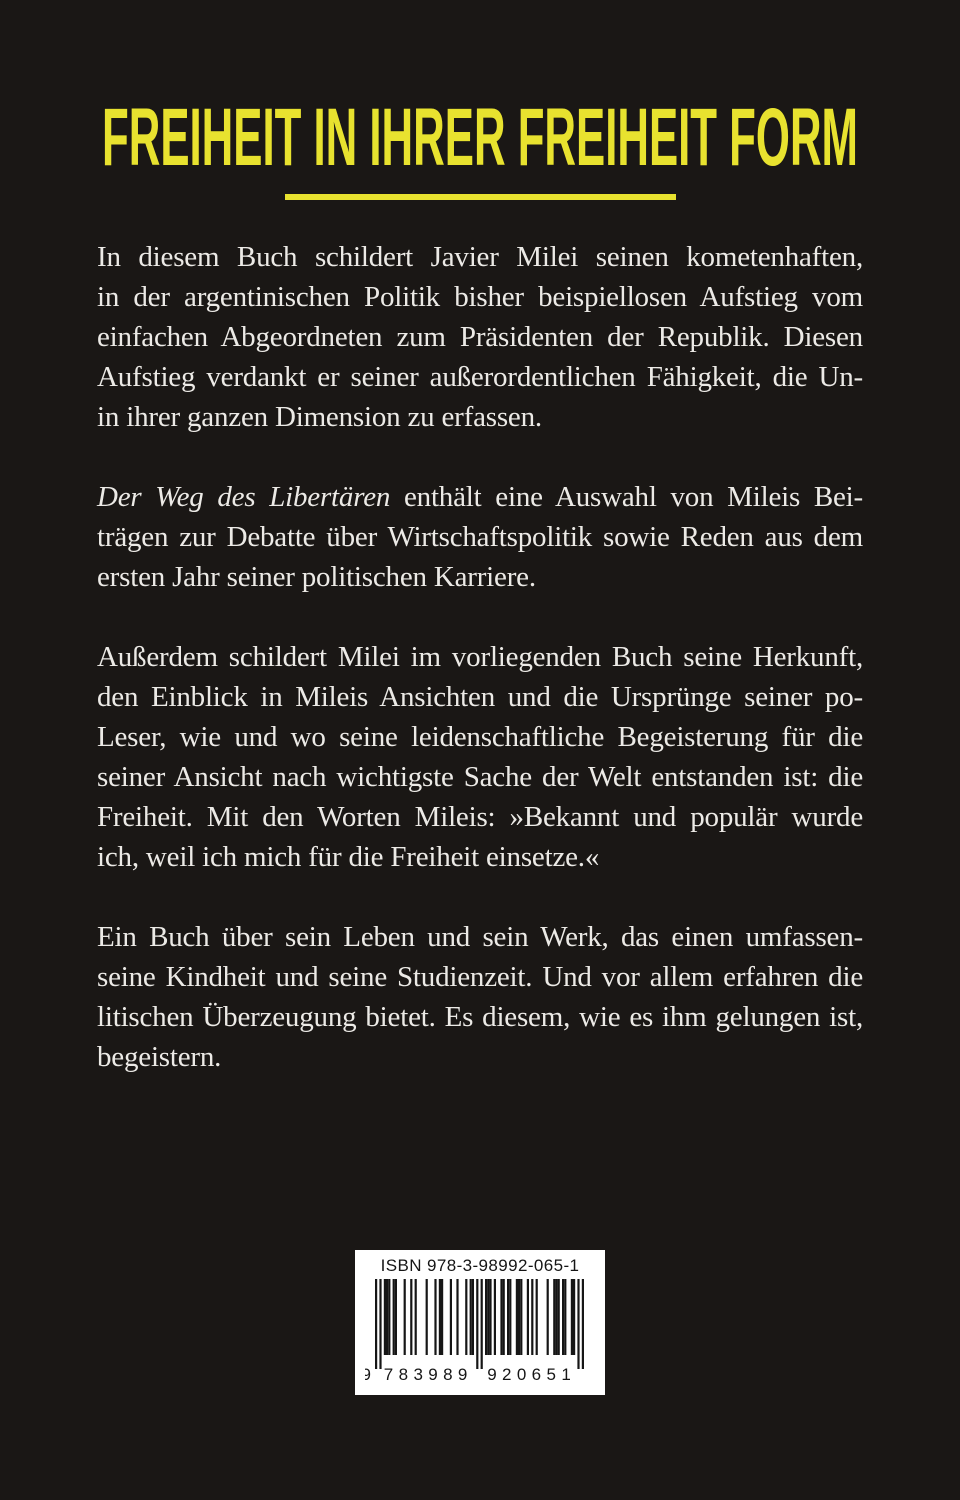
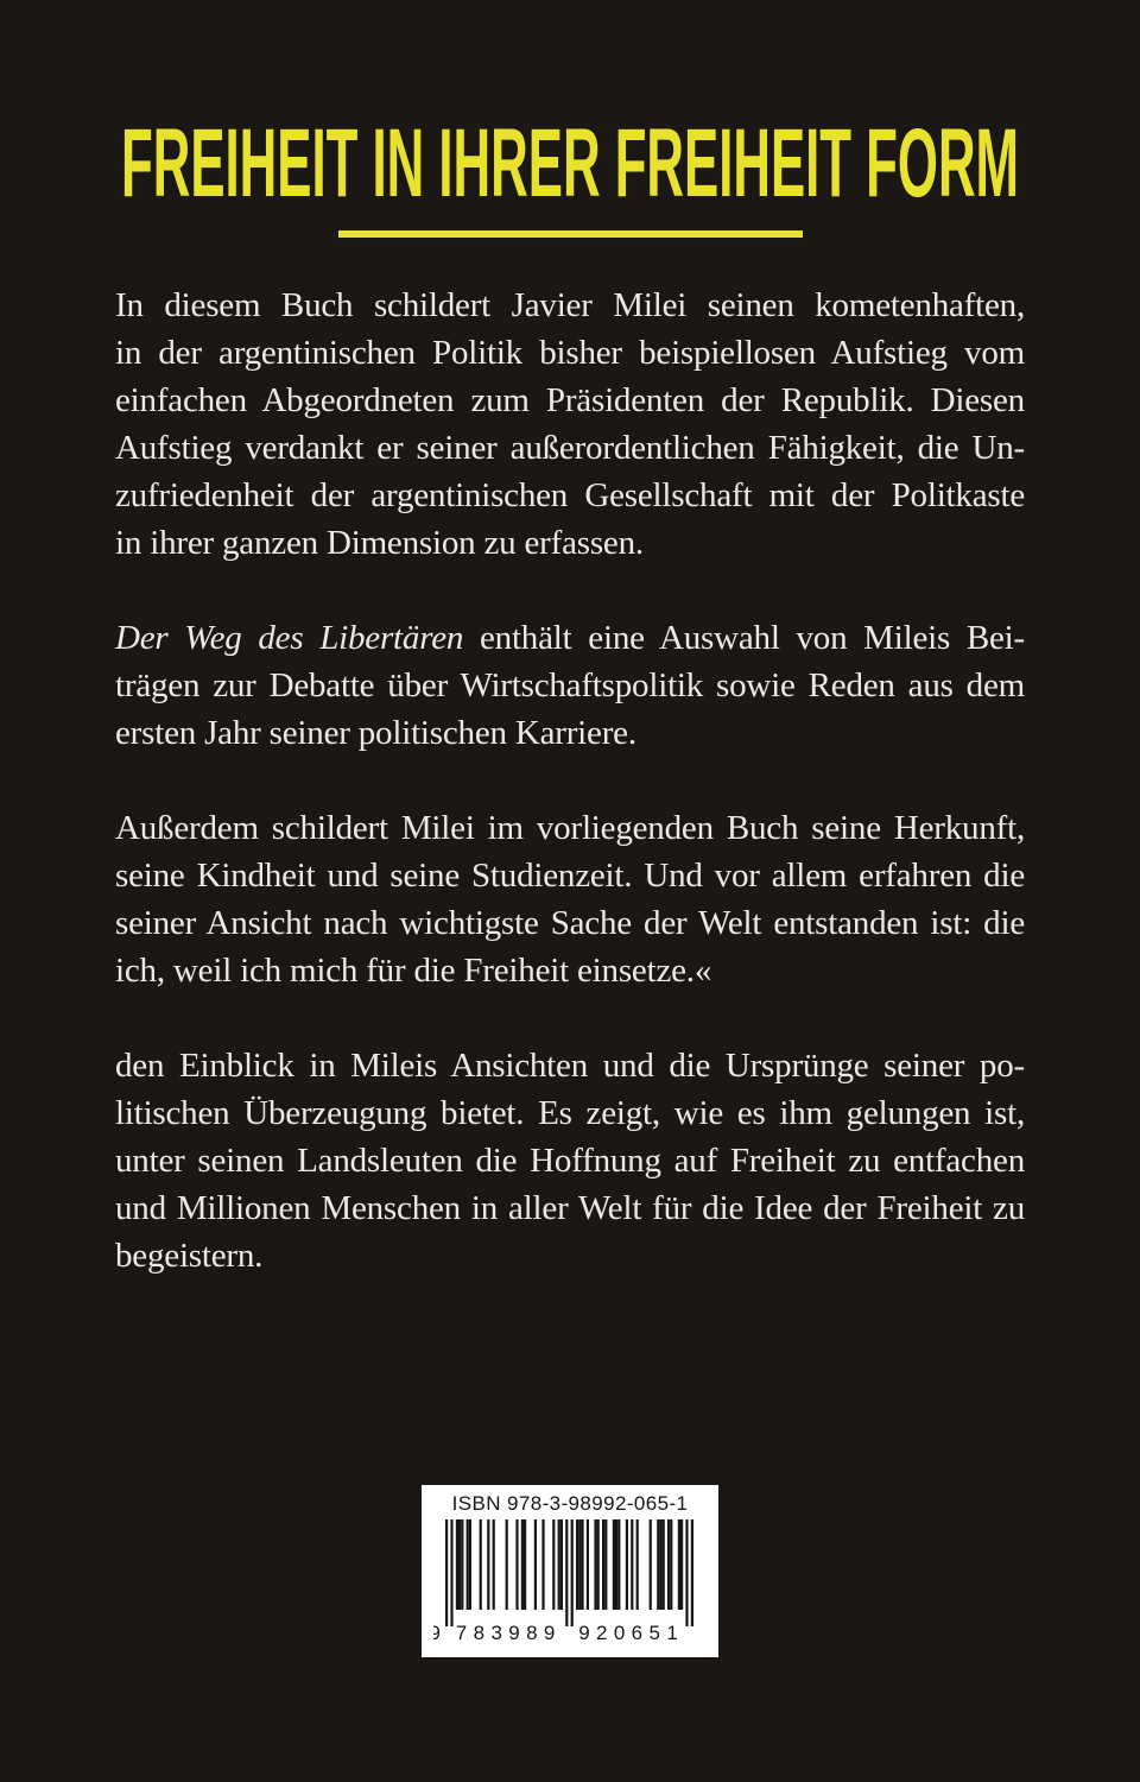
  FREIHEIT IN IHRER FREIHEIT FORM
  In diesem Buch schildert Javier Milei seinen kometenhaften,
  in der argentinischen Politik bisher beispiellosen Aufstieg vom
  einfachen Abgeordneten zum Präsidenten der Republik. Diesen
  Aufstieg verdankt er seiner außerordentlichen Fähigkeit, die Un-
+ zufriedenheit der argentinischen Gesellschaft mit der Politkaste
  in ihrer ganzen Dimension zu erfassen.
  Der Weg des Libertären enthält eine Auswahl von Mileis Bei-
  trägen zur Debatte über Wirtschaftspolitik sowie Reden aus dem
  ersten Jahr seiner politischen Karriere.
  Außerdem schildert Milei im vorliegenden Buch seine Herkunft,
- den Einblick in Mileis Ansichten und die Ursprünge seiner po-
+ seine Kindheit und seine Studienzeit. Und vor allem erfahren die
- Leser, wie und wo seine leidenschaftliche Begeisterung für die
  seiner Ansicht nach wichtigste Sache der Welt entstanden ist: die
- Freiheit. Mit den Worten Mileis: »Bekannt und populär wurde
  ich, weil ich mich für die Freiheit einsetze.«
- Ein Buch über sein Leben und sein Werk, das einen umfassen-
- seine Kindheit und seine Studienzeit. Und vor allem erfahren die
+ den Einblick in Mileis Ansichten und die Ursprünge seiner po-
- litischen Überzeugung bietet. Es diesem, wie es ihm gelungen ist,
+ litischen Überzeugung bietet. Es zeigt, wie es ihm gelungen ist,
+ unter seinen Landsleuten die Hoffnung auf Freiheit zu entfachen
+ und Millionen Menschen in aller Welt für die Idee der Freiheit zu
  begeistern.
  ISBN 978-3-98992-065-1
  9
  783989
  920651
